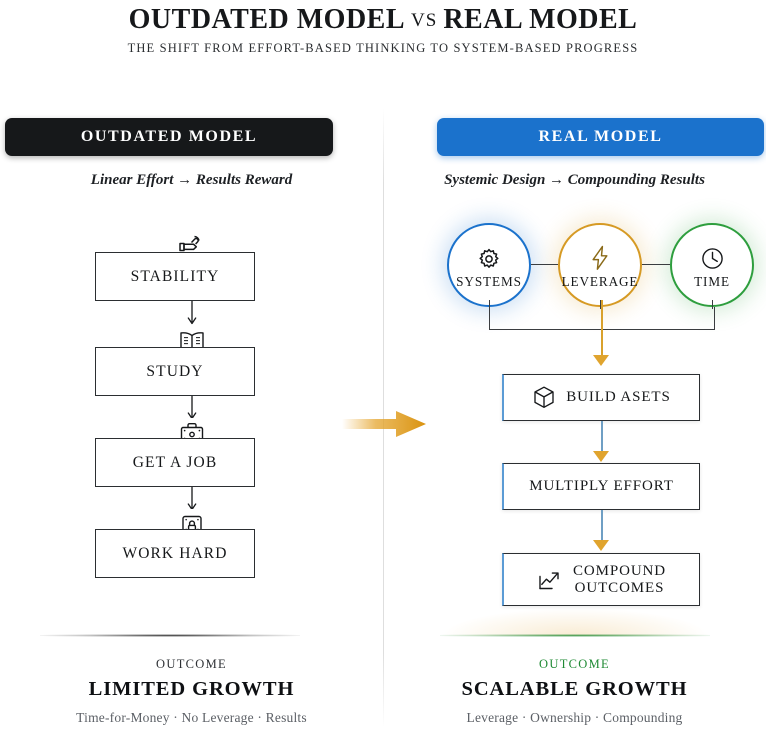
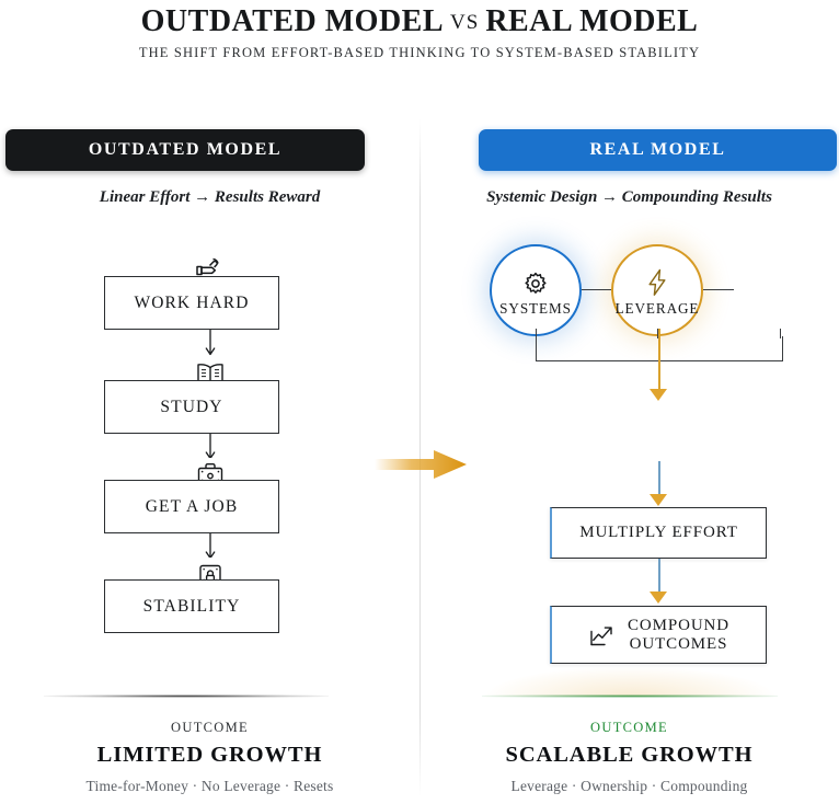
  OUTDATED MODEL VS REAL MODEL
- THE SHIFT FROM EFFORT-BASED THINKING TO SYSTEM-BASED PROGRESS
+ THE SHIFT FROM EFFORT-BASED THINKING TO SYSTEM-BASED STABILITY
  OUTDATED MODEL
  Linear Effort → Results Reward
- STABILITY
+ WORK HARD
  STUDY
  GET A JOB
- WORK HARD
+ STABILITY
  OUTCOME
  LIMITED GROWTH
- Time-for-Money · No Leverage · Results
+ Time-for-Money · No Leverage · Resets
  REAL MODEL
  Systemic Design → Compounding Results
  SYSTEMS
  LEVERAGE
- TIME
- BUILD ASETS
  MULTIPLY EFFORT
  COMPOUND
  OUTCOMES
  OUTCOME
  SCALABLE GROWTH
  Leverage · Ownership · Compounding
